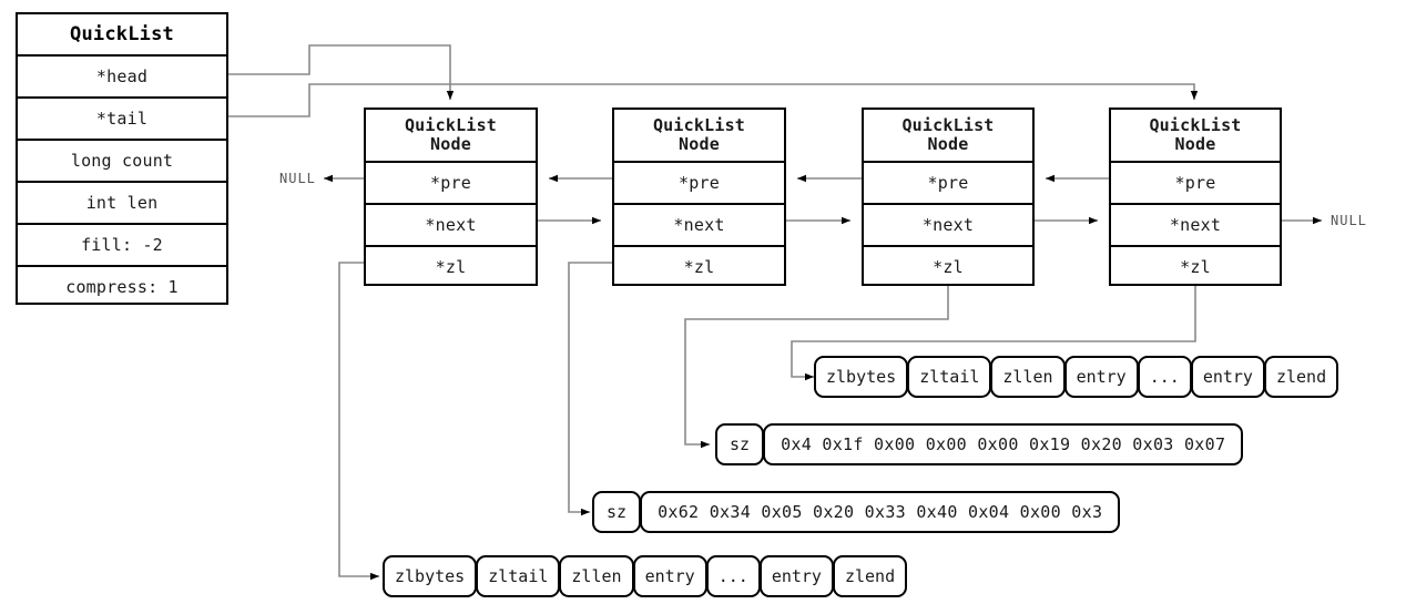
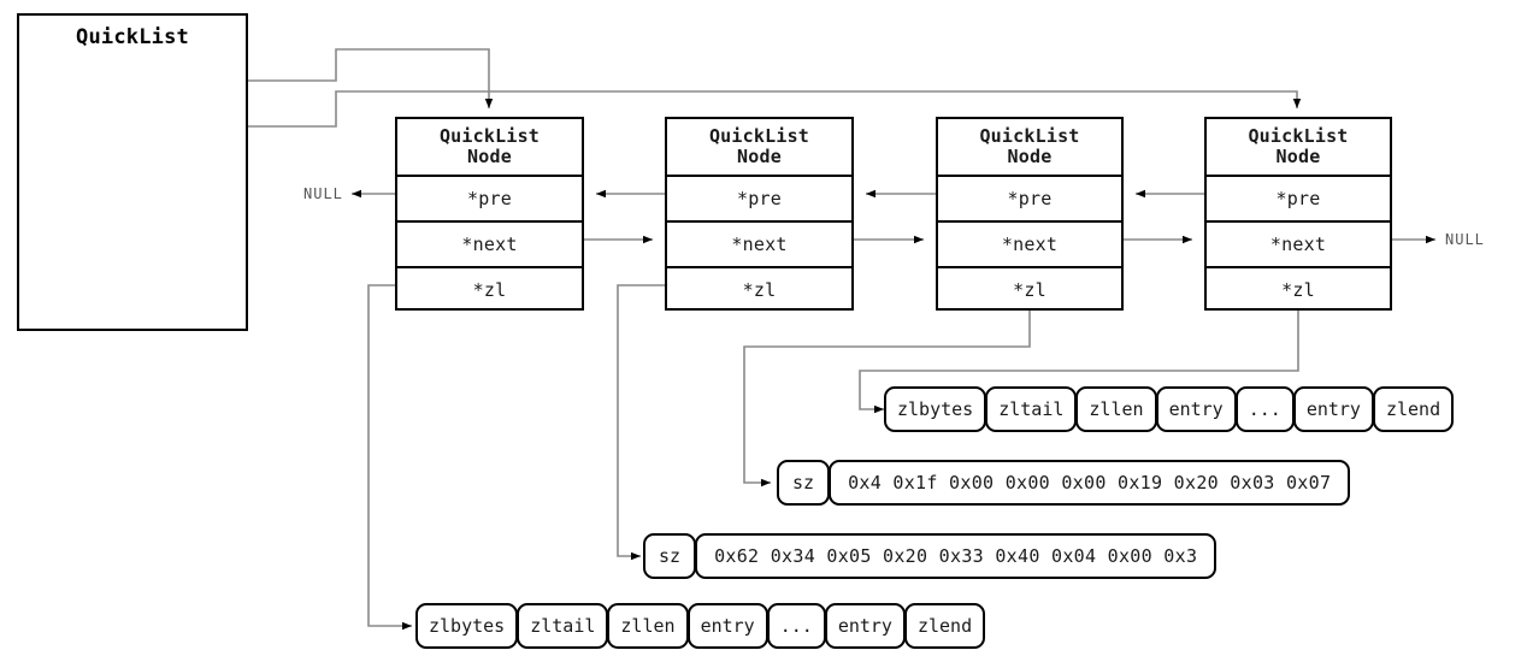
  QuickList
- *head
- *tail
- long count
- int len
- fill: -2
- compress: 1
  QuickList
  Node
  *pre
  *next
  *zl
  QuickList
  Node
  *pre
  *next
  *zl
  QuickList
  Node
  *pre
  *next
  *zl
  QuickList
  Node
  *pre
  *next
  *zl
  NULL
  NULL
  zlbytes
  zltail
  zllen
  entry
  ...
  entry
  zlend
  sz
  0x4 0x1f 0x00 0x00 0x00 0x19 0x20 0x03 0x07
  sz
  0x62 0x34 0x05 0x20 0x33 0x40 0x04 0x00 0x3
  zlbytes
  zltail
  zllen
  entry
  ...
  entry
  zlend
